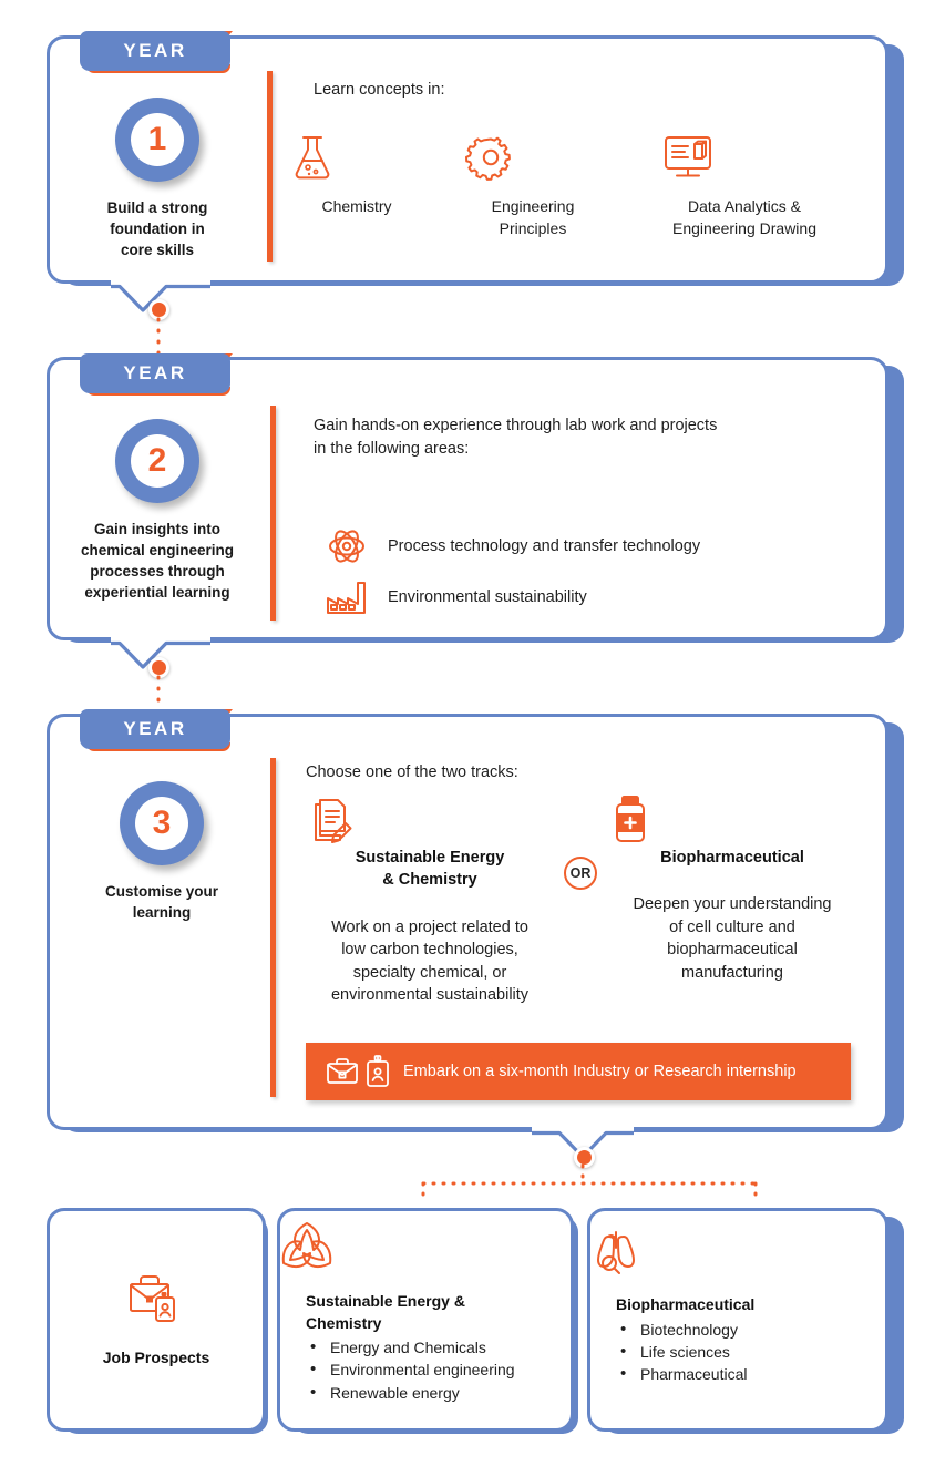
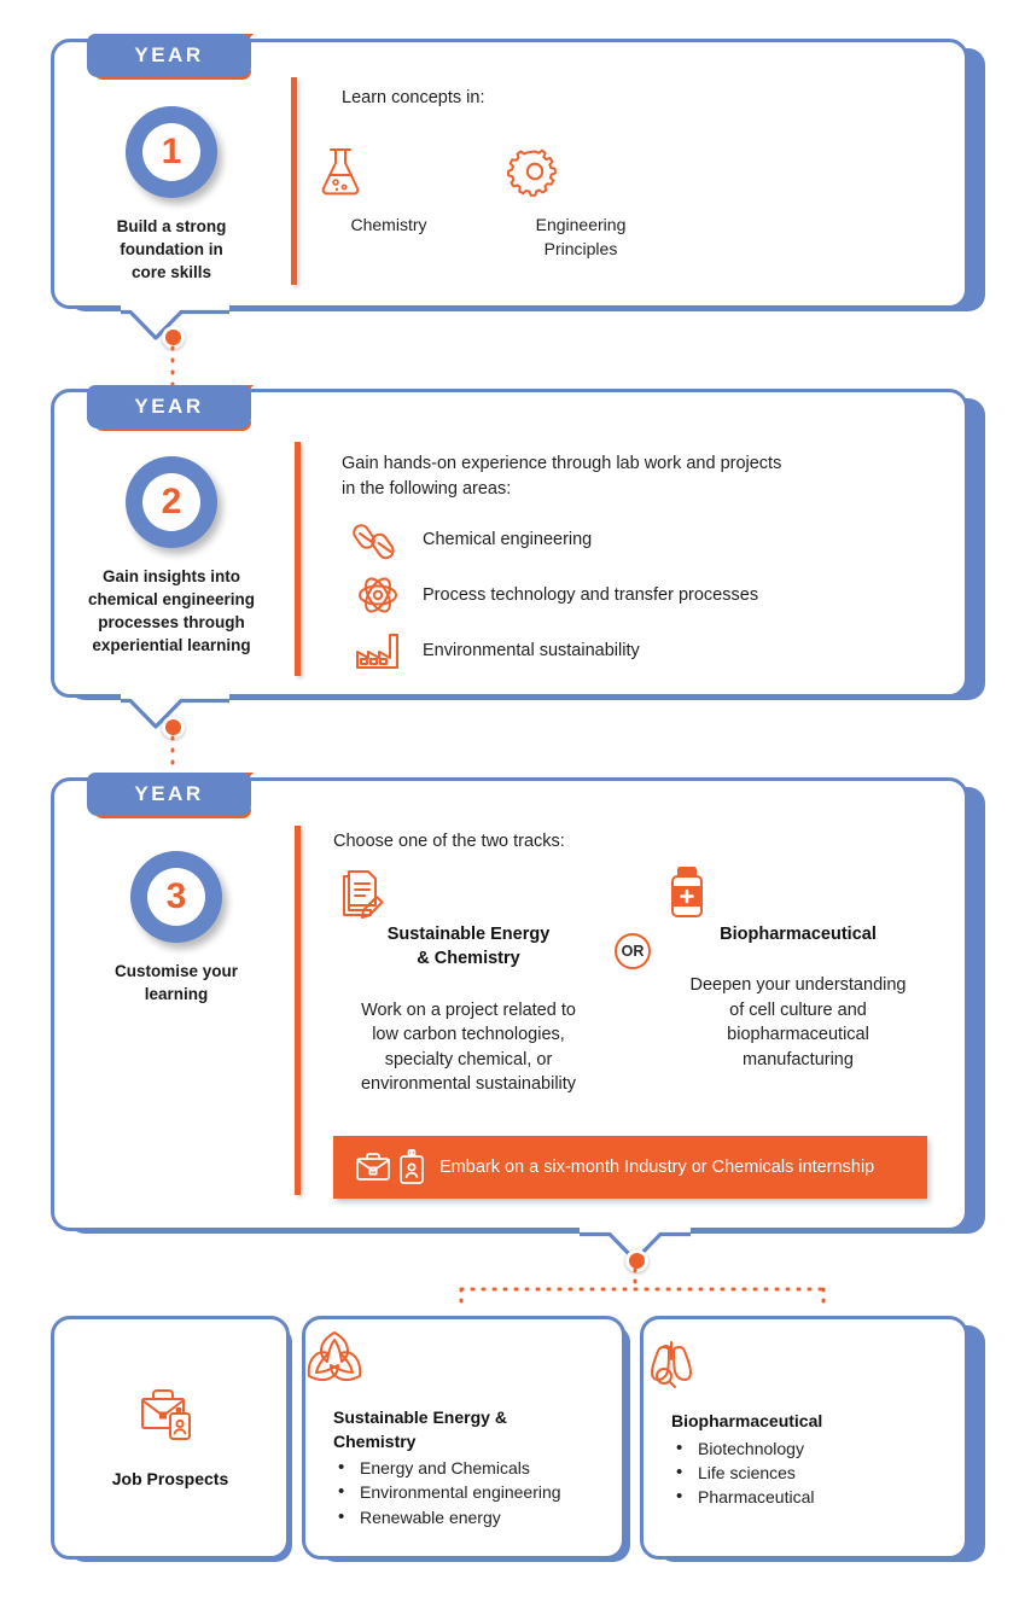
  YEAR
  1
  Build a strong
  foundation in
  core skills
  Learn concepts in:
  Chemistry
  Engineering
  Principles
- Data Analytics &
- Engineering Drawing
  YEAR
  2
  Gain insights into
  chemical engineering
  processes through
  experiential learning
  Gain hands-on experience through lab work and projects
  in the following areas:
+ Chemical engineering
- Process technology and transfer technology
+ Process technology and transfer processes
  Environmental sustainability
  YEAR
  3
  Customise your
  learning
  Choose one of the two tracks:
  Sustainable Energy
  & Chemistry
  Work on a project related to
  low carbon technologies,
  specialty chemical, or
  environmental sustainability
  OR
  Biopharmaceutical
  Deepen your understanding
  of cell culture and
  biopharmaceutical
  manufacturing
- Embark on a six-month Industry or Research internship
+ Embark on a six-month Industry or Chemicals internship
  Job Prospects
  Sustainable Energy &
  Chemistry
  Energy and Chemicals
  Environmental engineering
  Renewable energy
  Biopharmaceutical
  Biotechnology
  Life sciences
  Pharmaceutical
